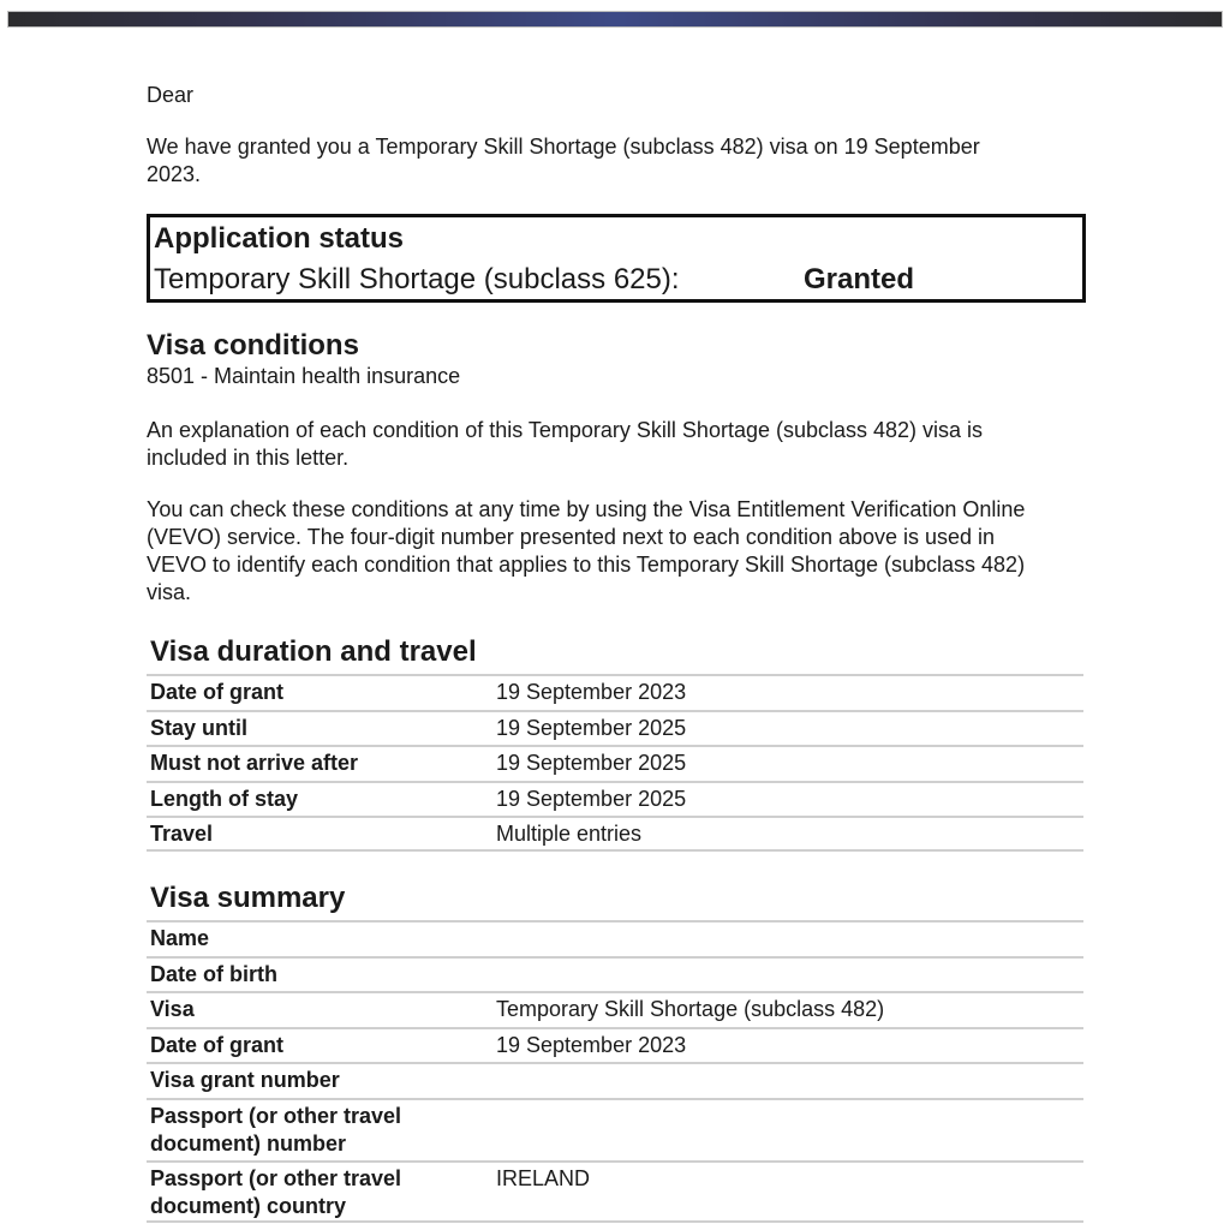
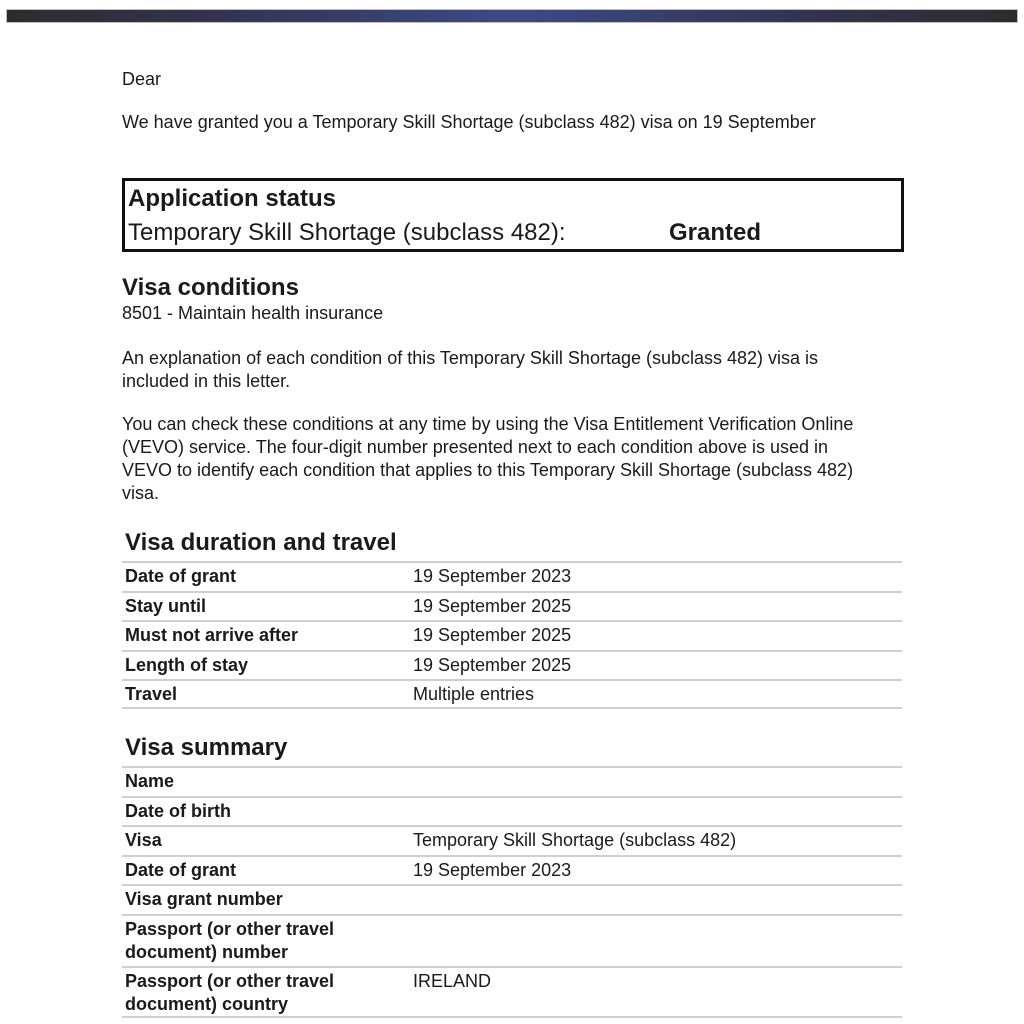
  Dear
  We have granted you a Temporary Skill Shortage (subclass 482) visa on 19 September
- 2023.
  Application status
- Temporary Skill Shortage (subclass 625):
+ Temporary Skill Shortage (subclass 482):
  Granted
  Visa conditions
  8501 - Maintain health insurance
  An explanation of each condition of this Temporary Skill Shortage (subclass 482) visa is
  included in this letter.
  You can check these conditions at any time by using the Visa Entitlement Verification Online
  (VEVO) service. The four-digit number presented next to each condition above is used in
  VEVO to identify each condition that applies to this Temporary Skill Shortage (subclass 482)
  visa.
  Visa duration and travel
  Date of grant
  19 September 2023
  Stay until
  19 September 2025
  Must not arrive after
  19 September 2025
  Length of stay
  19 September 2025
  Travel
  Multiple entries
  Visa summary
  Name
  Date of birth
  Visa
  Temporary Skill Shortage (subclass 482)
  Date of grant
  19 September 2023
  Visa grant number
  Passport (or other travel
  document) number
  Passport (or other travel
  document) country
  IRELAND
